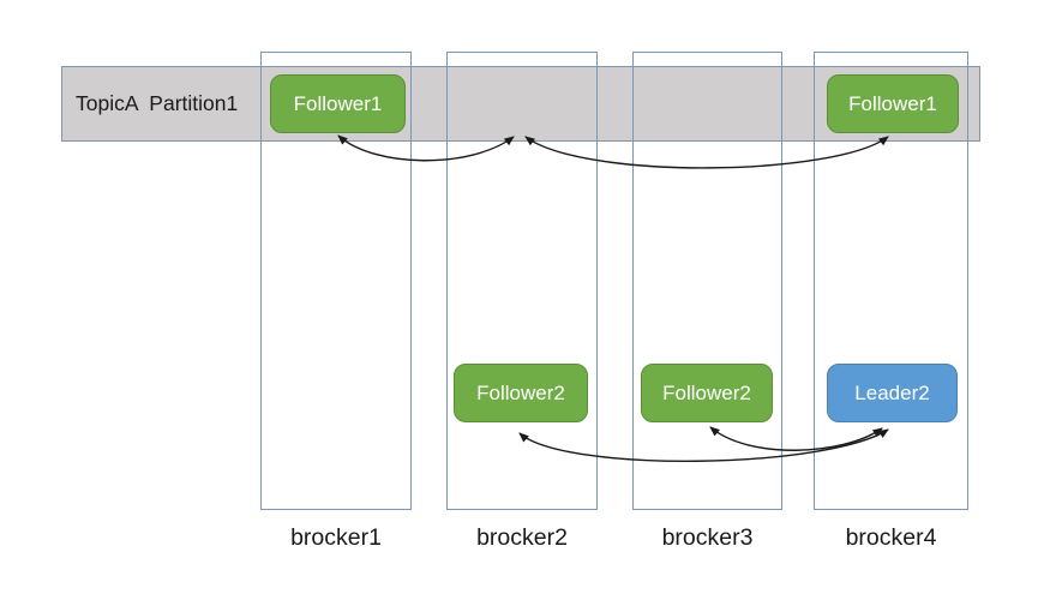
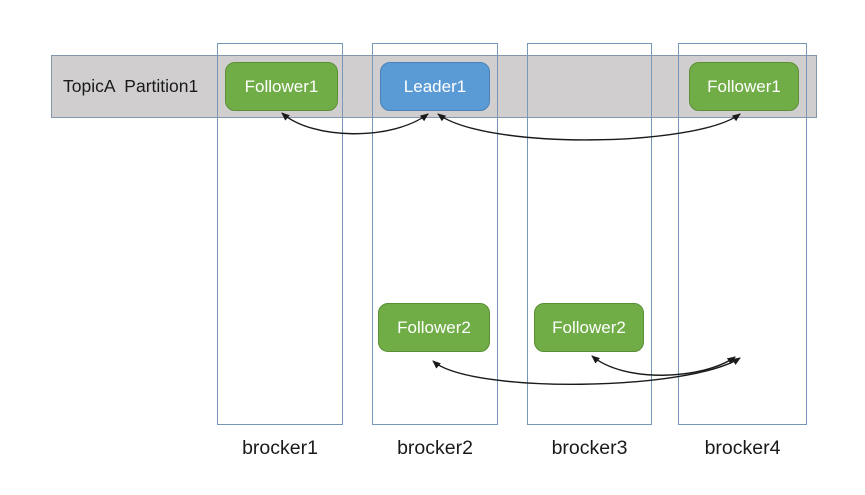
  TopicA Partition1
  brocker1
  brocker2
  brocker3
  brocker4
  Follower1
+ Leader1
  Follower1
  Follower2
  Follower2
- Leader2
